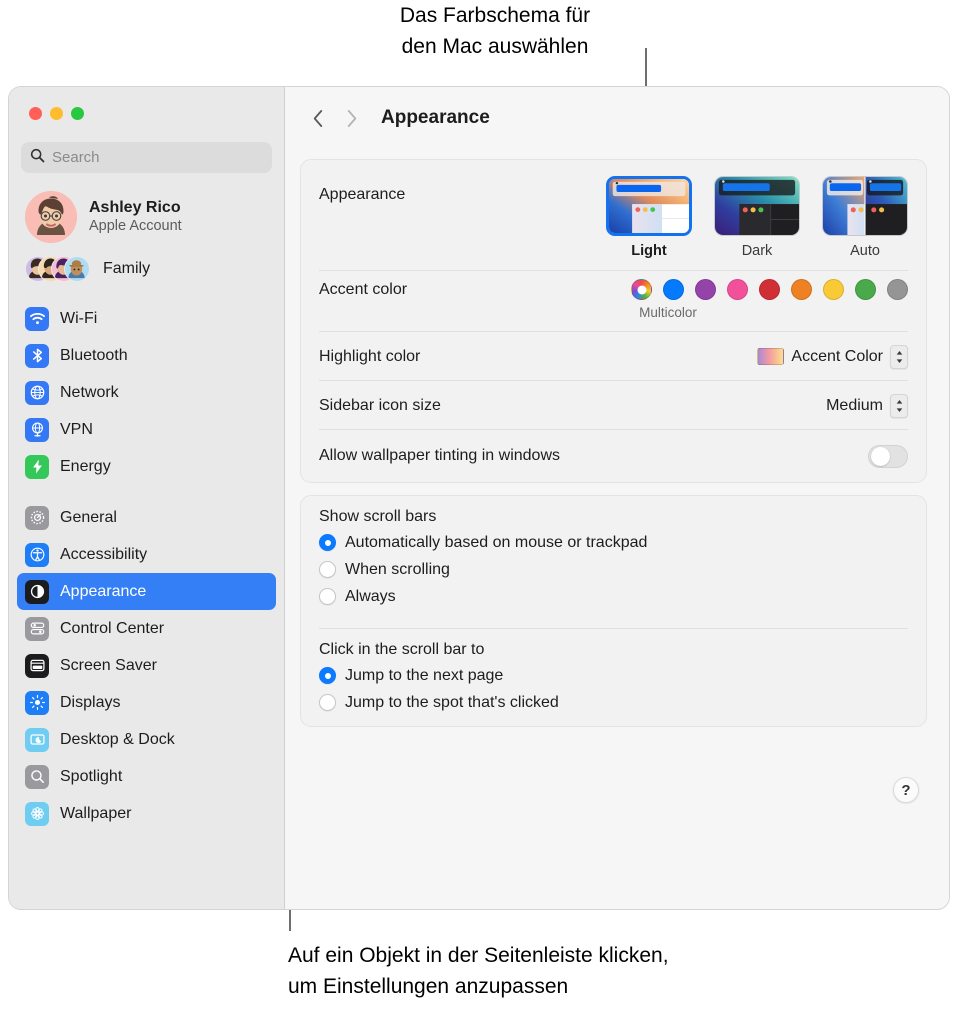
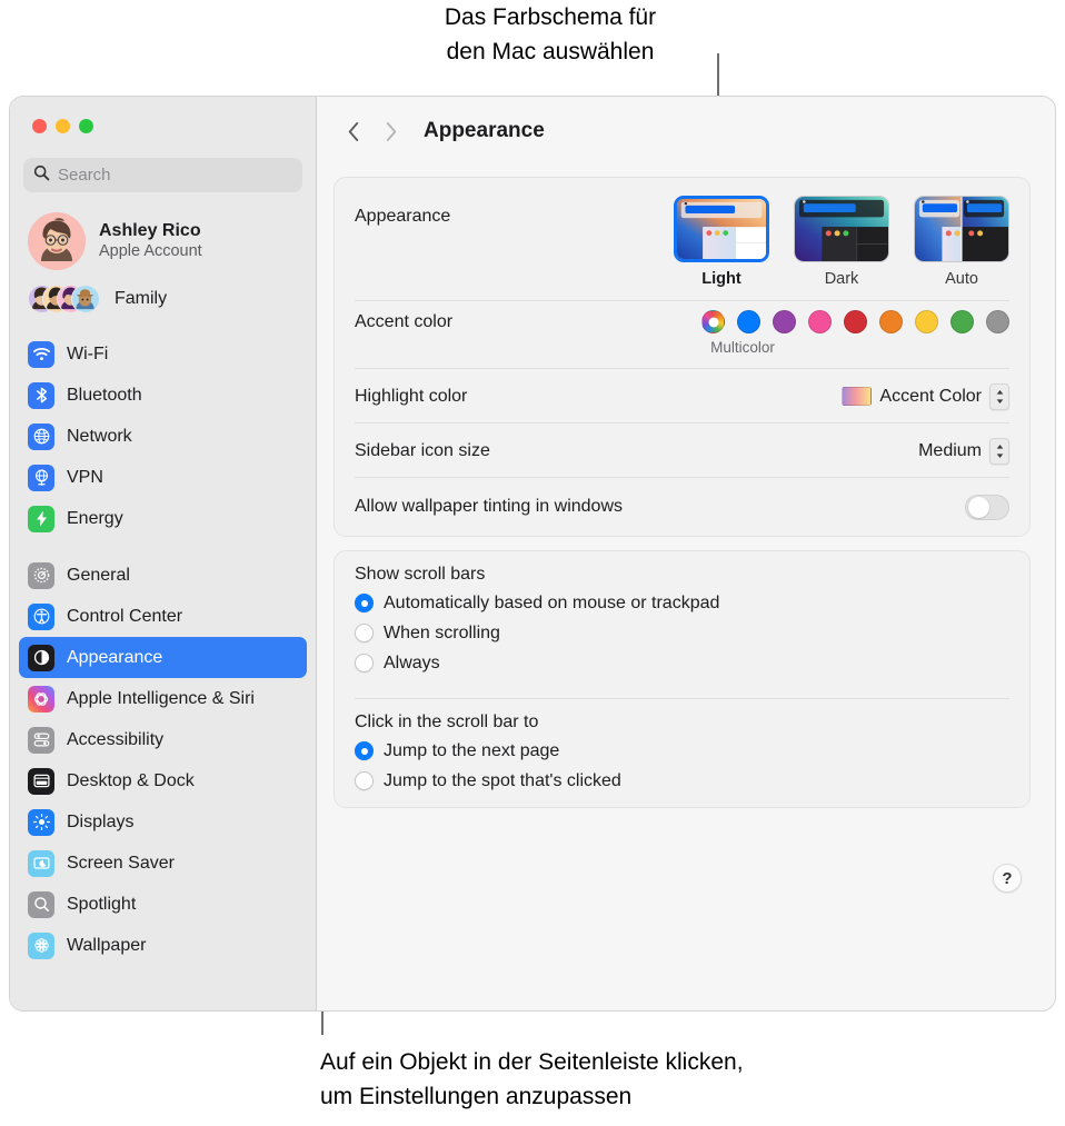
  Das Farbschema für
  den Mac auswählen
  Auf ein Objekt in der Seitenleiste klicken,
  um Einstellungen anzupassen
  Search
  Ashley Rico
  Apple Account
  Family
  Wi-Fi
  Bluetooth
  Network
  VPN
  Energy
  General
- Accessibility
+ Control Center
  Appearance
+ Apple Intelligence & Siri
- Control Center
+ Accessibility
- Screen Saver
+ Desktop & Dock
  Displays
- Desktop & Dock
+ Screen Saver
  Spotlight
  Wallpaper
  Appearance
  Appearance
  Light
  Dark
  Auto
  Accent color
  Multicolor
  Highlight color
  Accent Color
  Sidebar icon size
  Medium
  Allow wallpaper tinting in windows
  Show scroll bars
  Automatically based on mouse or trackpad
  When scrolling
  Always
  Click in the scroll bar to
  Jump to the next page
  Jump to the spot that's clicked
  ?
